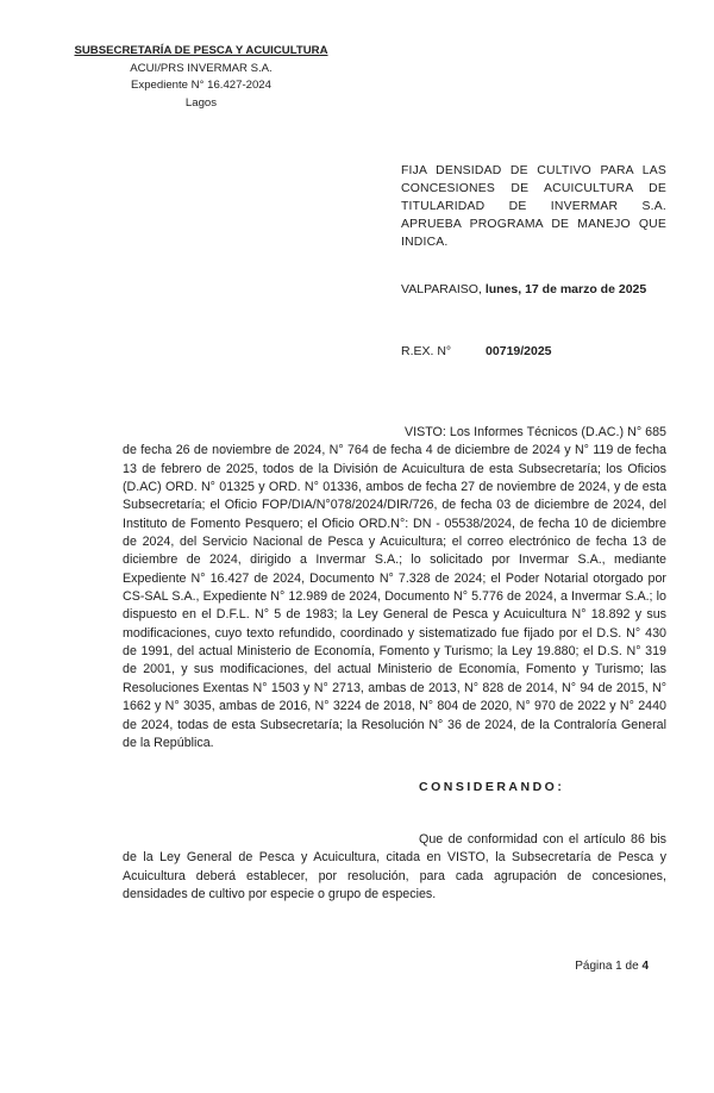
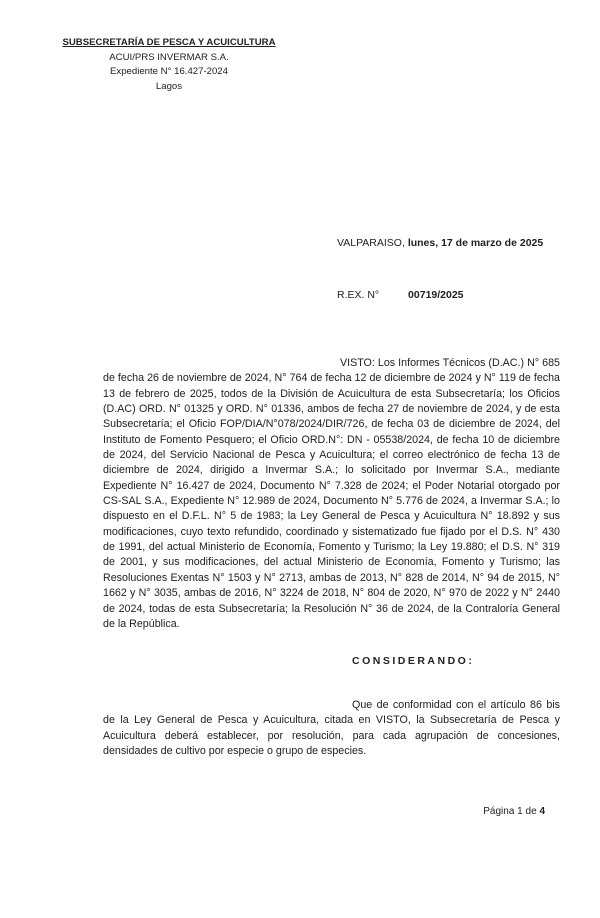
  SUBSECRETARÍA DE PESCA Y ACUICULTURA
  ACUI/PRS INVERMAR S.A.
  Expediente N° 16.427-2024
  Lagos
- FIJA DENSIDAD DE CULTIVO PARA LAS CONCESIONES DE ACUICULTURA DE TITULARIDAD DE INVERMAR S.A. APRUEBA PROGRAMA DE MANEJO QUE INDICA.
  VALPARAISO, lunes, 17 de marzo de 2025
  R.EX. N° 00719/2025
- VISTO: Los Informes Técnicos (D.AC.) N° 685 de fecha 26 de noviembre de 2024, N° 764 de fecha 4 de diciembre de 2024 y N° 119 de fecha 13 de febrero de 2025, todos de la División de Acuicultura de esta Subsecretaría; los Oficios (D.AC) ORD. N° 01325 y ORD. N° 01336, ambos de fecha 27 de noviembre de 2024, y de esta Subsecretaría; el Oficio FOP/DIA/N°078/2024/DIR/726, de fecha 03 de diciembre de 2024, del Instituto de Fomento Pesquero; el Oficio ORD.N°: DN - 05538/2024, de fecha 10 de diciembre de 2024, del Servicio Nacional de Pesca y Acuicultura; el correo electrónico de fecha 13 de diciembre de 2024, dirigido a Invermar S.A.; lo solicitado por Invermar S.A., mediante Expediente N° 16.427 de 2024, Documento N° 7.328 de 2024; el Poder Notarial otorgado por CS-SAL S.A., Expediente N° 12.989 de 2024, Documento N° 5.776 de 2024, a Invermar S.A.; lo dispuesto en el D.F.L. N° 5 de 1983; la Ley General de Pesca y Acuicultura N° 18.892 y sus modificaciones, cuyo texto refundido, coordinado y sistematizado fue fijado por el D.S. N° 430 de 1991, del actual Ministerio de Economía, Fomento y Turismo; la Ley 19.880; el D.S. N° 319 de 2001, y sus modificaciones, del actual Ministerio de Economía, Fomento y Turismo; las Resoluciones Exentas N° 1503 y N° 2713, ambas de 2013, N° 828 de 2014, N° 94 de 2015, N° 1662 y N° 3035, ambas de 2016, N° 3224 de 2018, N° 804 de 2020, N° 970 de 2022 y N° 2440 de 2024, todas de esta Subsecretaría; la Resolución N° 36 de 2024, de la Contraloría General de la República.
+ VISTO: Los Informes Técnicos (D.AC.) N° 685 de fecha 26 de noviembre de 2024, N° 764 de fecha 12 de diciembre de 2024 y N° 119 de fecha 13 de febrero de 2025, todos de la División de Acuicultura de esta Subsecretaría; los Oficios (D.AC) ORD. N° 01325 y ORD. N° 01336, ambos de fecha 27 de noviembre de 2024, y de esta Subsecretaría; el Oficio FOP/DIA/N°078/2024/DIR/726, de fecha 03 de diciembre de 2024, del Instituto de Fomento Pesquero; el Oficio ORD.N°: DN - 05538/2024, de fecha 10 de diciembre de 2024, del Servicio Nacional de Pesca y Acuicultura; el correo electrónico de fecha 13 de diciembre de 2024, dirigido a Invermar S.A.; lo solicitado por Invermar S.A., mediante Expediente N° 16.427 de 2024, Documento N° 7.328 de 2024; el Poder Notarial otorgado por CS-SAL S.A., Expediente N° 12.989 de 2024, Documento N° 5.776 de 2024, a Invermar S.A.; lo dispuesto en el D.F.L. N° 5 de 1983; la Ley General de Pesca y Acuicultura N° 18.892 y sus modificaciones, cuyo texto refundido, coordinado y sistematizado fue fijado por el D.S. N° 430 de 1991, del actual Ministerio de Economía, Fomento y Turismo; la Ley 19.880; el D.S. N° 319 de 2001, y sus modificaciones, del actual Ministerio de Economía, Fomento y Turismo; las Resoluciones Exentas N° 1503 y N° 2713, ambas de 2013, N° 828 de 2014, N° 94 de 2015, N° 1662 y N° 3035, ambas de 2016, N° 3224 de 2018, N° 804 de 2020, N° 970 de 2022 y N° 2440 de 2024, todas de esta Subsecretaría; la Resolución N° 36 de 2024, de la Contraloría General de la República.
  CONSIDERANDO:
  Que de conformidad con el artículo 86 bis de la Ley General de Pesca y Acuicultura, citada en VISTO, la Subsecretaría de Pesca y Acuicultura deberá establecer, por resolución, para cada agrupación de concesiones, densidades de cultivo por especie o grupo de especies.
  Página 1 de 4
